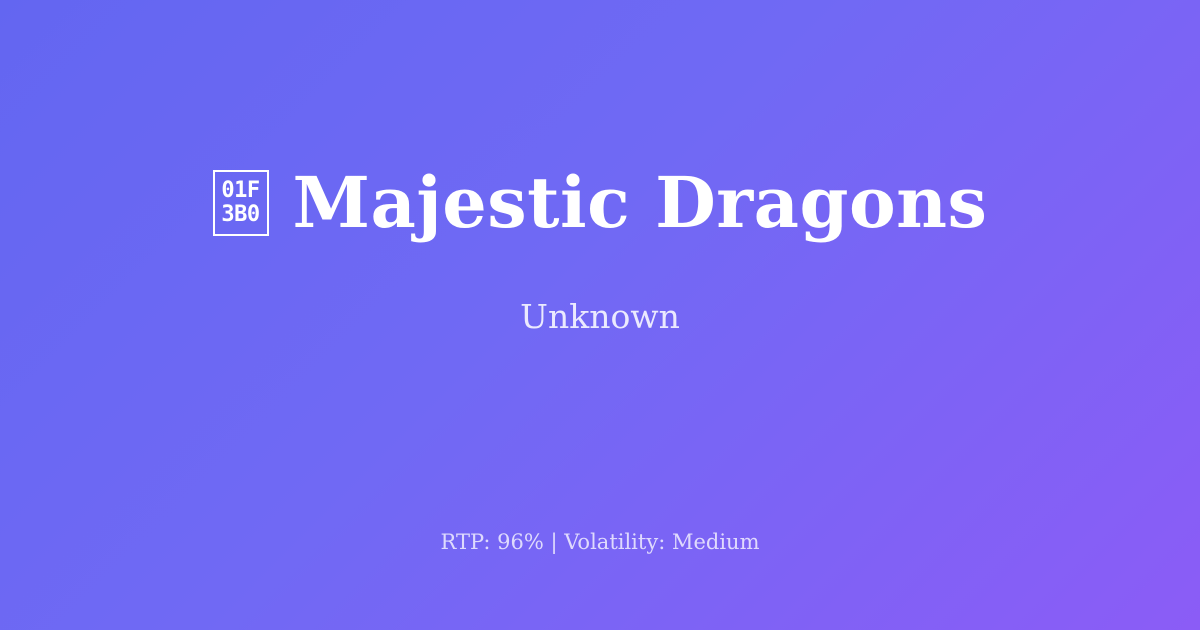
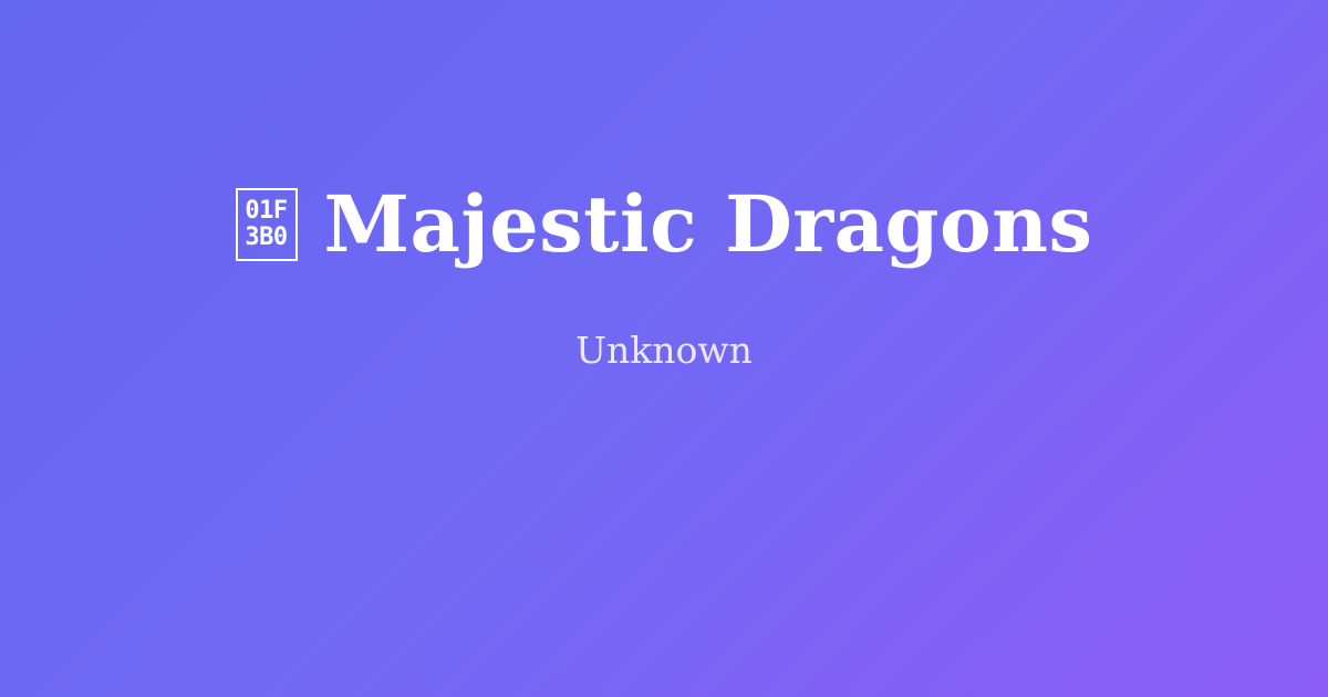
  01F
  3B0
  Majestic Dragons
  Unknown
- RTP: 96% | Volatility: Medium
